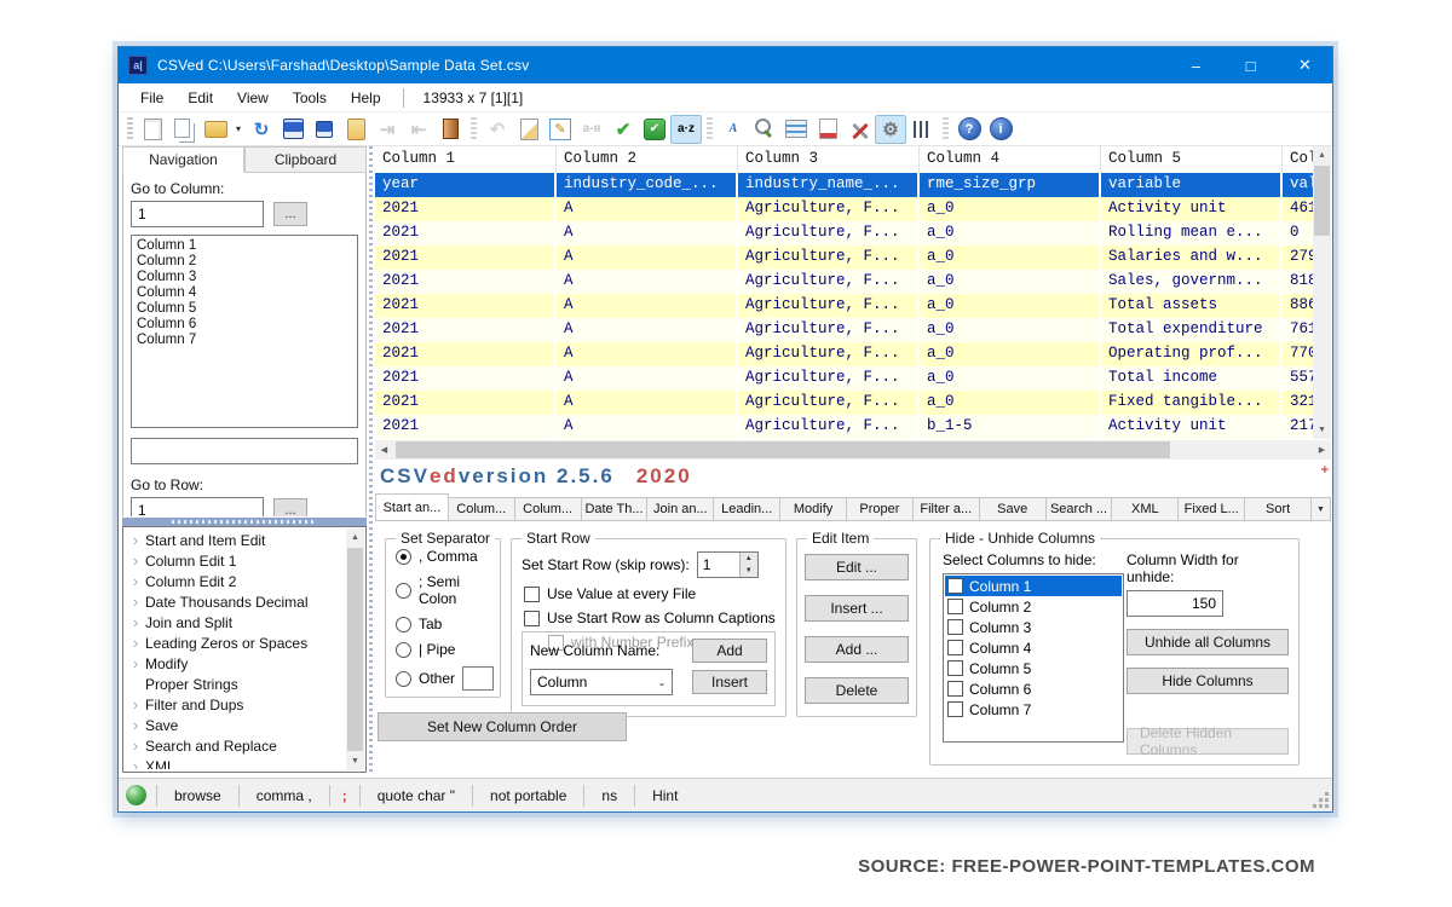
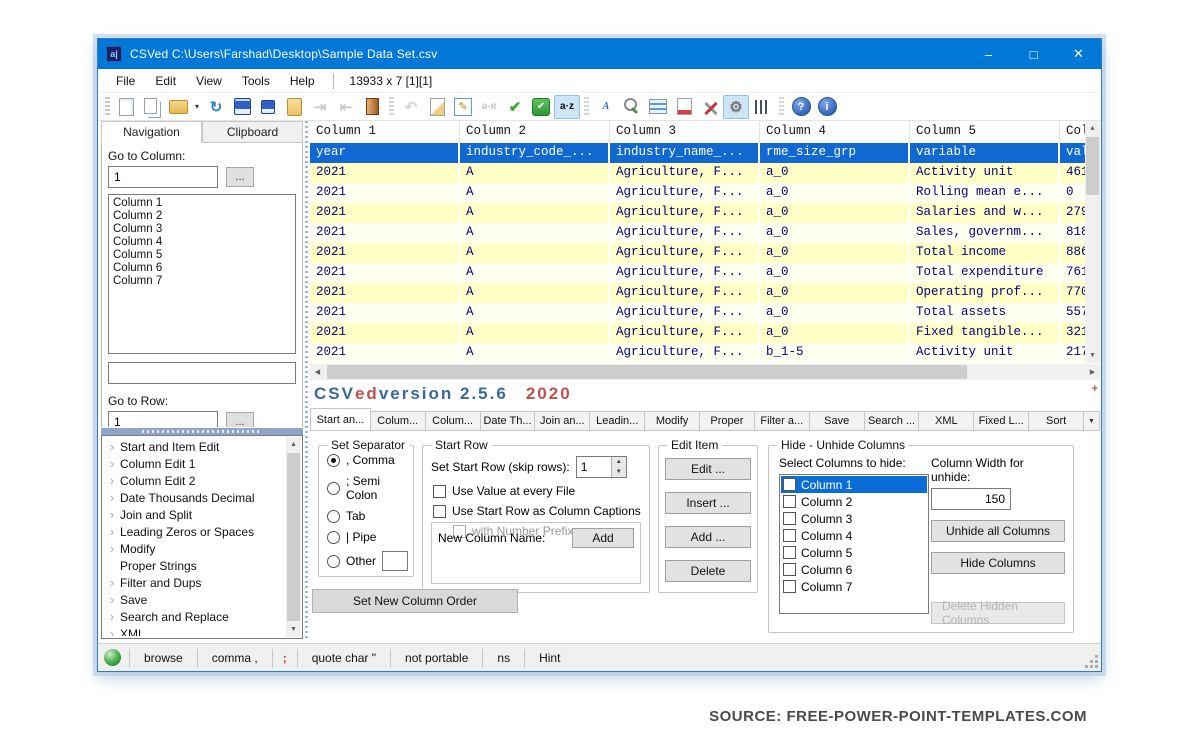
  a|
  CSVed C:\Users\Farshad\Desktop\Sample Data Set.csv
  –
  □
  ✕
  File
  Edit
  View
  Tools
  Help
  13933 x 7 [1][1]
  Navigation
  Clipboard
  Go to Column:
  1
  ...
  Column 1
  Column 2
  Column 3
  Column 4
  Column 5
  Column 6
  Column 7
  Go to Row:
  1
  ...
  ›
  Start and Item Edit
  ›
  Column Edit 1
  ›
  Column Edit 2
  ›
  Date Thousands Decimal
  ›
  Join and Split
  ›
  Leading Zeros or Spaces
  ›
  Modify
  Proper Strings
  ›
  Filter and Dups
  ›
  Save
  ›
  Search and Replace
  ›
  XML
  Column 1
  Column 2
  Column 3
  Column 4
  Column 5
  year
  industry_code_...
  industry_name_...
  rme_size_grp
  variable
  2021
  A
  Agriculture, F...
  a_0
  Activity unit
  2021
  A
  Agriculture, F...
  a_0
  Rolling mean e...
  0
  2021
  A
  Agriculture, F...
  a_0
  Salaries and w...
  2021
  A
  Agriculture, F...
  a_0
  Sales, governm...
  2021
  A
  Agriculture, F...
  a_0
- Total assets
+ Total income
  2021
  A
  Agriculture, F...
  a_0
  Total expenditure
  2021
  A
  Agriculture, F...
  a_0
  Operating prof...
  2021
  A
  Agriculture, F...
  a_0
- Total income
+ Total assets
  2021
  A
  Agriculture, F...
  a_0
  Fixed tangible...
  2021
  A
  Agriculture, F...
  b_1-5
  Activity unit
  ▲
  ▼
  CSV
  ed
  version 2.5.6
  2020
  +
  Start an...
  Colum...
  Colum...
  Date Th...
  Join an...
  Leadin...
  Modify
  Proper
  Filter a...
  Save
  Search ...
  XML
  Fixed L...
  Sort
  Set Separator
  , Comma
  ; Semi Colon
  Tab
  | Pipe
  Other
  Start Row
  Set Start Row (skip rows):
  1
  Use Value at every File
  Use Start Row as Column Captions
  with Number Prefix
  New Column Name:
  Add
- Column
- ⌄
- Insert
  Edit Item
  Edit ...
  Insert ...
  Add ...
  Delete
  Hide - Unhide Columns
  Select Columns to hide:
  Column 1
  Column 2
  Column 3
  Column 4
  Column 5
  Column 6
  Column 7
  Column Width for unhide:
  150
  Unhide all Columns
  Hide Columns
  Delete Hidden Columns
  Set New Column Order
  browse
  comma ,
  ;
  quote char "
  not portable
  ns
  Hint
  SOURCE: FREE-POWER-POINT-TEMPLATES.COM
